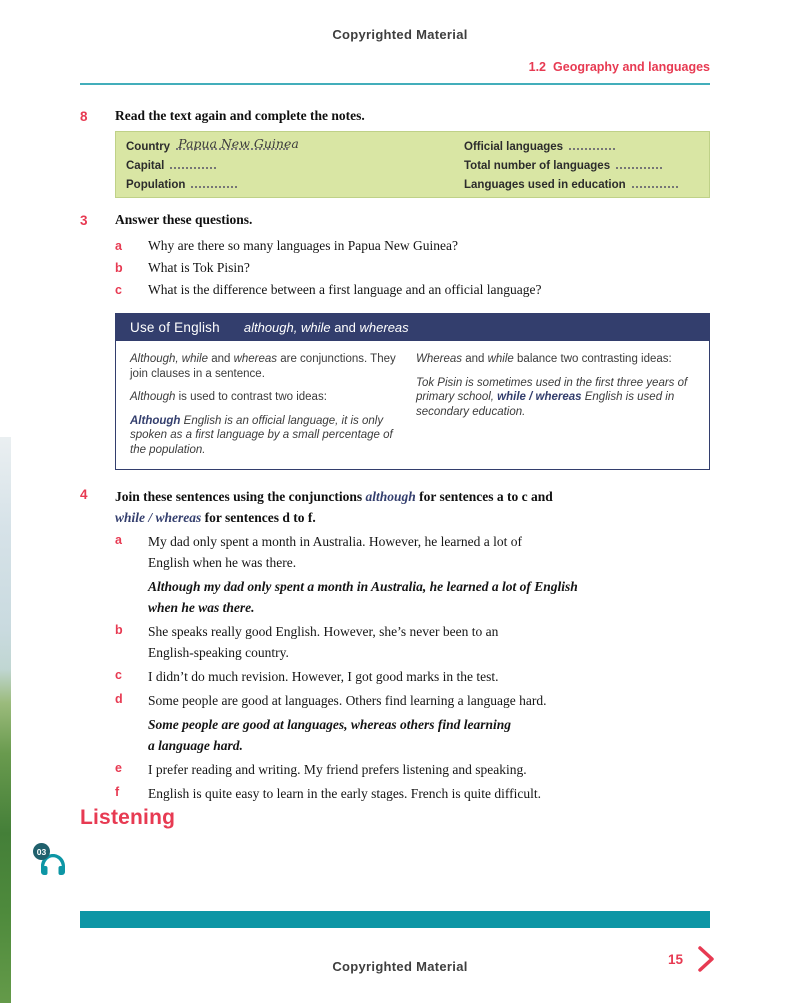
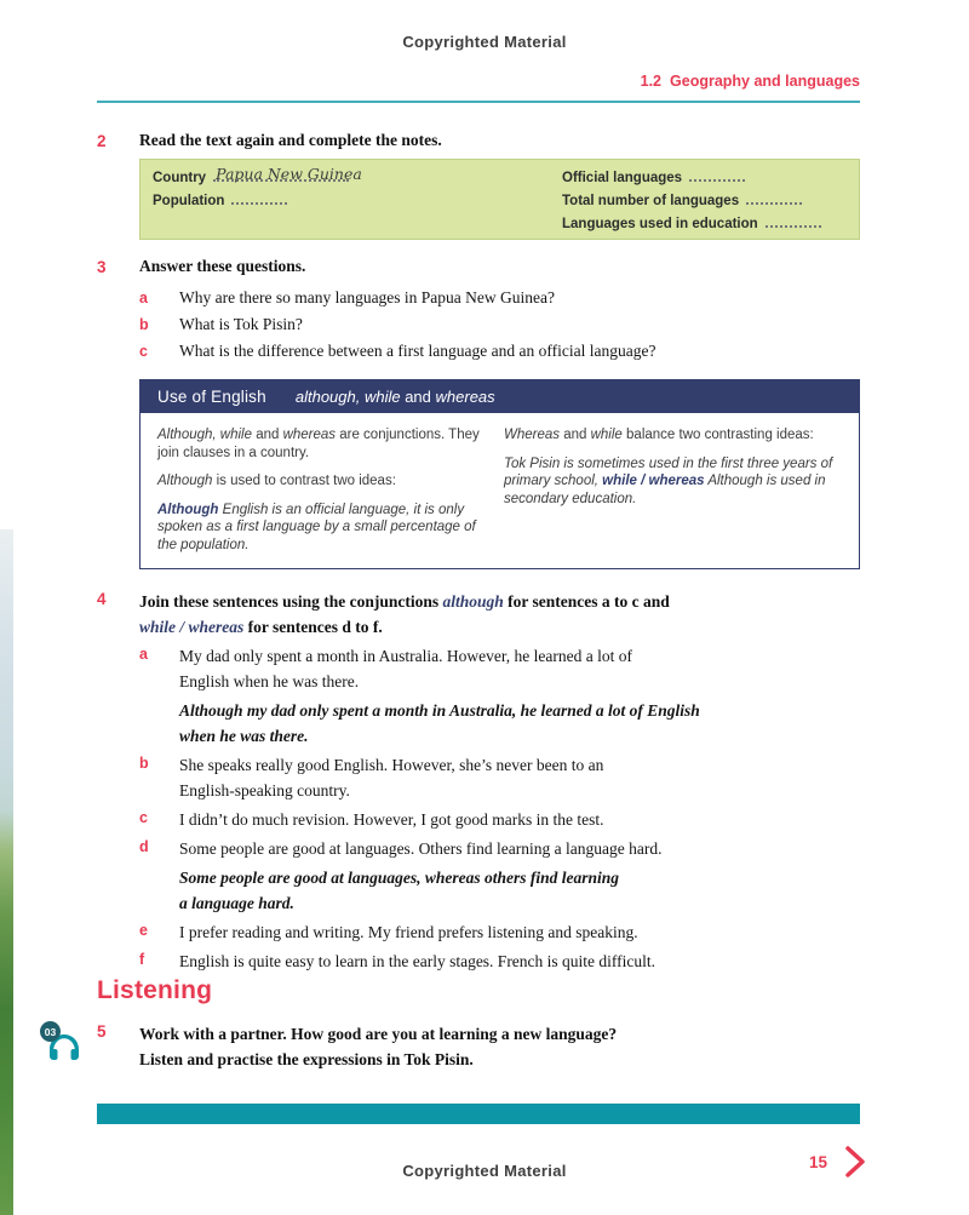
  Copyrighted Material
  1.2 Geography and languages
- 8
+ 2
  Read the text again and complete the notes.
  Country
  Papua New Guinea
- Capital
  Population
  Official languages
  Total number of languages
  Languages used in education
  3
  Answer these questions.
  a
  Why are there so many languages in Papua New Guinea?
  b
  What is Tok Pisin?
  c
  What is the difference between a first language and an official language?
  Use of English
  although, while and whereas
- Although, while and whereas are conjunctions. They join clauses in a sentence.
+ Although, while and whereas are conjunctions. They join clauses in a country.
  Although is used to contrast two ideas:
  Although English is an official language, it is only spoken as a first language by a small percentage of the population.
  Whereas and while balance two contrasting ideas:
- Tok Pisin is sometimes used in the first three years of primary school, while / whereas English is used in secondary education.
+ Tok Pisin is sometimes used in the first three years of primary school, while / whereas Although is used in secondary education.
  4
  Join these sentences using the conjunctions although for sentences a to c and
  while / whereas for sentences d to f.
  a
  My dad only spent a month in Australia. However, he learned a lot of
  English when he was there.
  Although my dad only spent a month in Australia, he learned a lot of English
  when he was there.
  b
  She speaks really good English. However, she’s never been to an
  English-speaking country.
  c
  I didn’t do much revision. However, I got good marks in the test.
  d
  Some people are good at languages. Others find learning a language hard.
  Some people are good at languages, whereas others find learning
  a language hard.
  e
  I prefer reading and writing. My friend prefers listening and speaking.
  f
  English is quite easy to learn in the early stages. French is quite difficult.
  Listening
  03
+ 5
+ Work with a partner. How good are you at learning a new language?
+ Listen and practise the expressions in Tok Pisin.
  Copyrighted Material
  15
